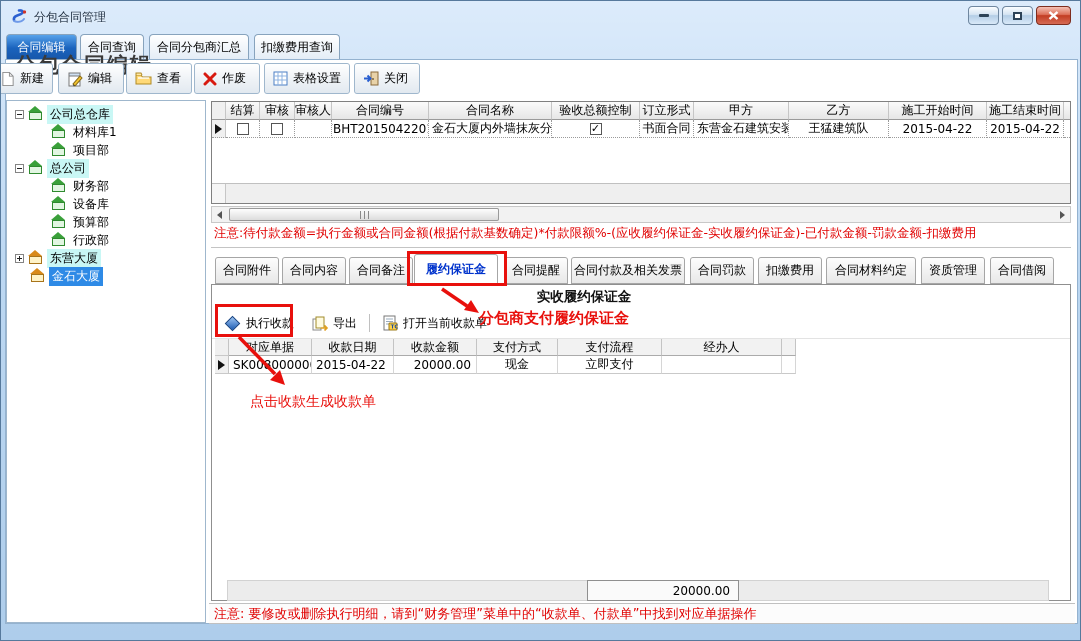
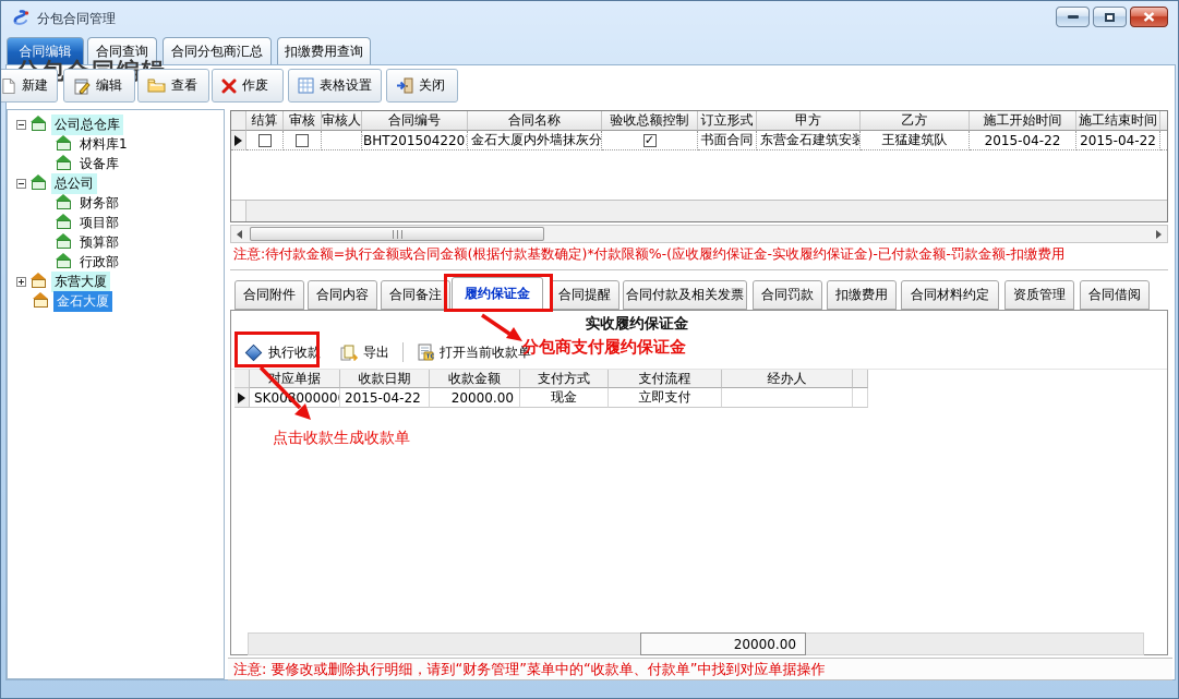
  分包合同管理
  合同编辑
  合同查询
  合同分包商汇总
  扣缴费用查询
  新建
  编辑
  查看
  作废
  表格设置
  关闭
  公司总仓库
  材料库1
- 项目部
+ 设备库
  总公司
  财务部
- 设备库
+ 项目部
  预算部
  行政部
  东营大厦
  金石大厦
  结算
  审核
  审核人
  合同编号
  合同名称
  验收总额控制
  订立形式
  甲方
  乙方
  施工开始时间
  施工结束时间
  BHT201504220
  金石大厦内外墙抹灰分
  书面合同
  东营金石建筑安装
  王猛建筑队
  2015-04-22
  2015-04-22
  注意:待付款金额=执行金额或合同金额(根据付款基数确定)*付款限额%-(应收履约保证金-实收履约保证金)-已付款金额-罚款金额-扣缴费用
  合同附件
  合同内容
  合同备注
  履约保证金
  合同提醒
  合同付款及相关发票
  合同罚款
  扣缴费用
  合同材料约定
  资质管理
  合同借阅
  实收履约保证金
  执行收款
  导出
  打开当前收款单
  对应单据
  收款日期
  收款金额
  支付方式
  支付流程
  经办人
  SK0000000
  2015-04-22
  20000.00
  现金
  立即支付
  20000.00
  注意: 要修改或删除执行明细，请到“财务管理”菜单中的“收款单、付款单”中找到对应单据操作
  分包商支付履约保证金
  点击收款生成收款单
